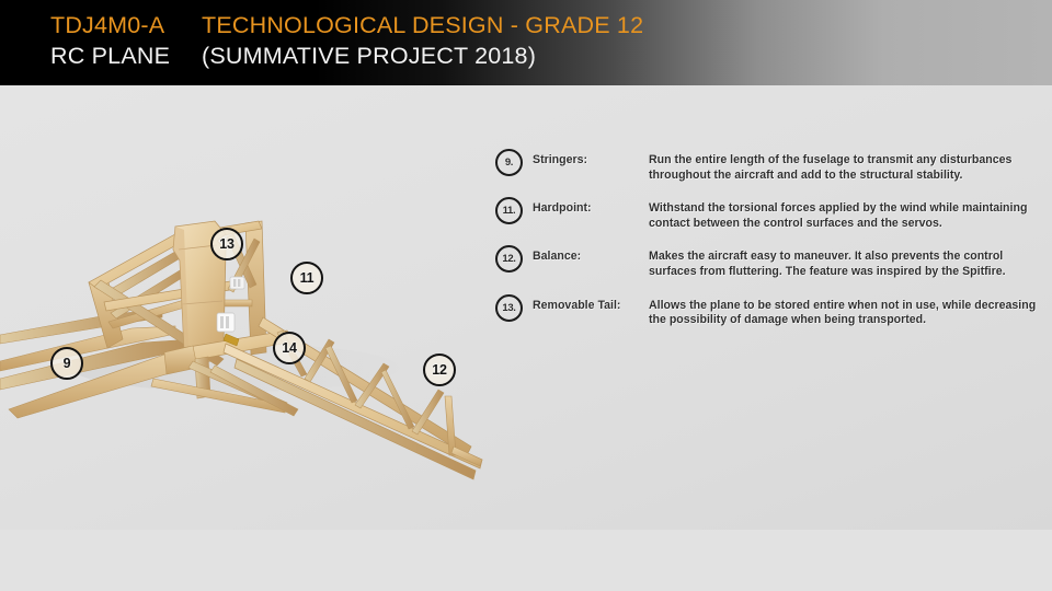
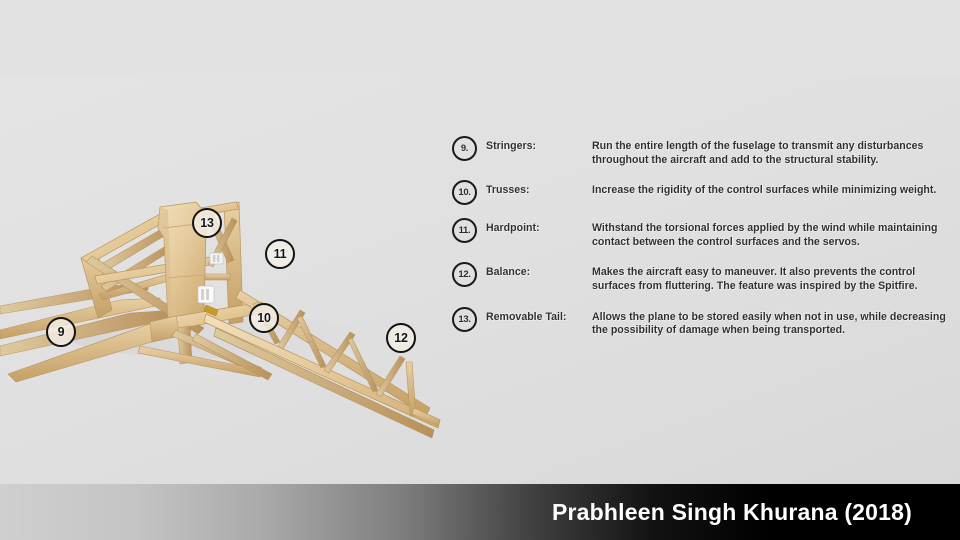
- TDJ4M0-A
- RC PLANE
- TECHNOLOGICAL DESIGN - GRADE 12
- (SUMMATIVE PROJECT 2018)
  9
- 14
+ 10
  11
  12
  13
  9.
  Stringers:
  Run the entire length of the fuselage to transmit any disturbances throughout the aircraft and add to the structural stability.
+ 10.
+ Trusses:
+ Increase the rigidity of the control surfaces while minimizing weight.
  11.
  Hardpoint:
  Withstand the torsional forces applied by the wind while maintaining contact between the control surfaces and the servos.
  12.
  Balance:
  Makes the aircraft easy to maneuver. It also prevents the control surfaces from fluttering. The feature was inspired by the Spitfire.
  13.
  Removable Tail:
- Allows the plane to be stored entire when not in use, while decreasing the possibility of damage when being transported.
+ Allows the plane to be stored easily when not in use, while decreasing the possibility of damage when being transported.
+ Prabhleen Singh Khurana (2018)
